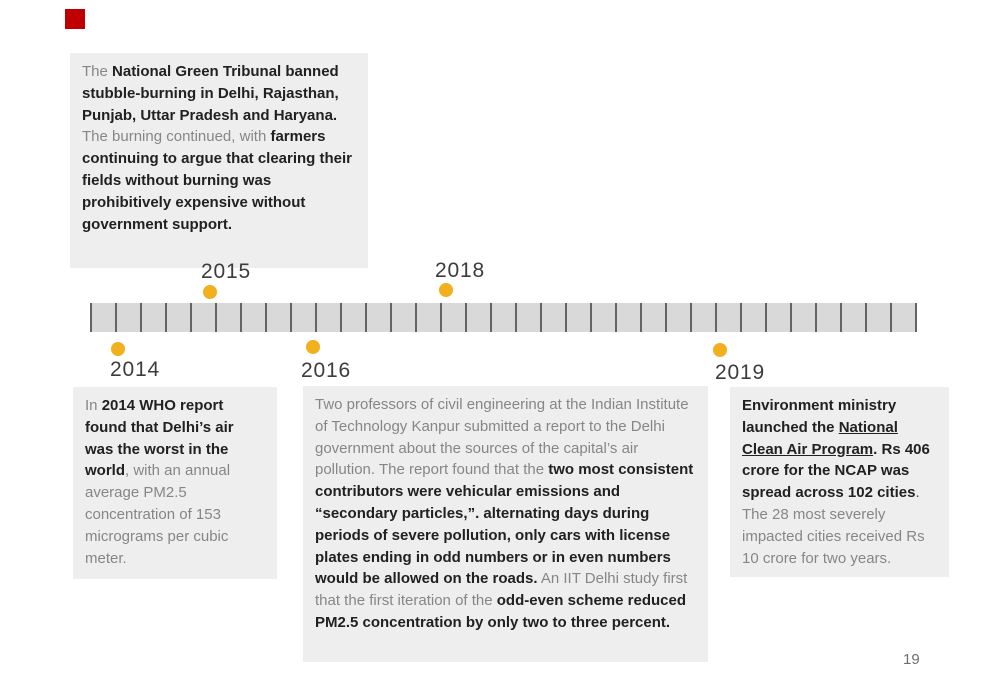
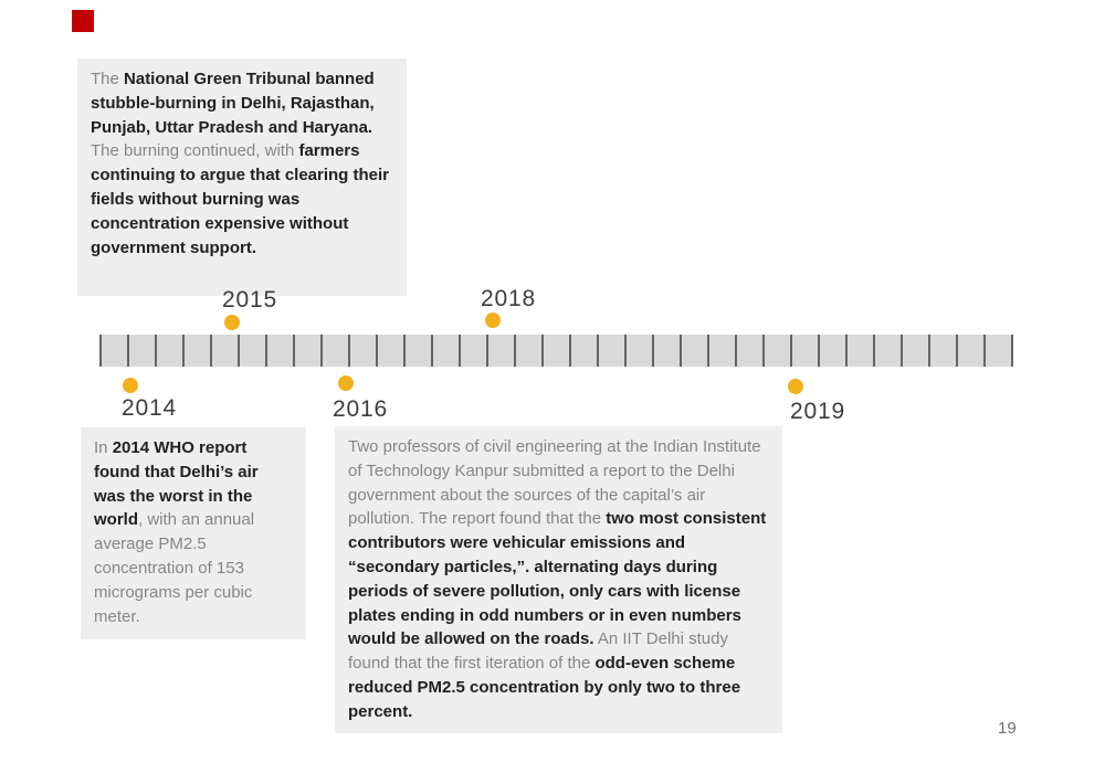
- The National Green Tribunal banned stubble-burning in Delhi, Rajasthan, Punjab, Uttar Pradesh and Haryana. The burning continued, with farmers continuing to argue that clearing their fields without burning was prohibitively expensive without government support.
+ The National Green Tribunal banned stubble-burning in Delhi, Rajasthan, Punjab, Uttar Pradesh and Haryana. The burning continued, with farmers continuing to argue that clearing their fields without burning was concentration expensive without government support.
  2014
  2015
  2016
  2018
  2019
  In 2014 WHO report found that Delhi’s air was the worst in the world, with an annual average PM2.5 concentration of 153 micrograms per cubic meter.
- Two professors of civil engineering at the Indian Institute of Technology Kanpur submitted a report to the Delhi government about the sources of the capital’s air pollution. The report found that the two most consistent contributors were vehicular emissions and “secondary particles,”. alternating days during periods of severe pollution, only cars with license plates ending in odd numbers or in even numbers would be allowed on the roads. An IIT Delhi study first that the first iteration of the odd-even scheme reduced PM2.5 concentration by only two to three percent.
+ Two professors of civil engineering at the Indian Institute of Technology Kanpur submitted a report to the Delhi government about the sources of the capital’s air pollution. The report found that the two most consistent contributors were vehicular emissions and “secondary particles,”. alternating days during periods of severe pollution, only cars with license plates ending in odd numbers or in even numbers would be allowed on the roads. An IIT Delhi study found that the first iteration of the odd-even scheme reduced PM2.5 concentration by only two to three percent.
- Environment ministry launched the National Clean Air Program. Rs 406 crore for the NCAP was spread across 102 cities. The 28 most severely impacted cities received Rs 10 crore for two years.
  19
